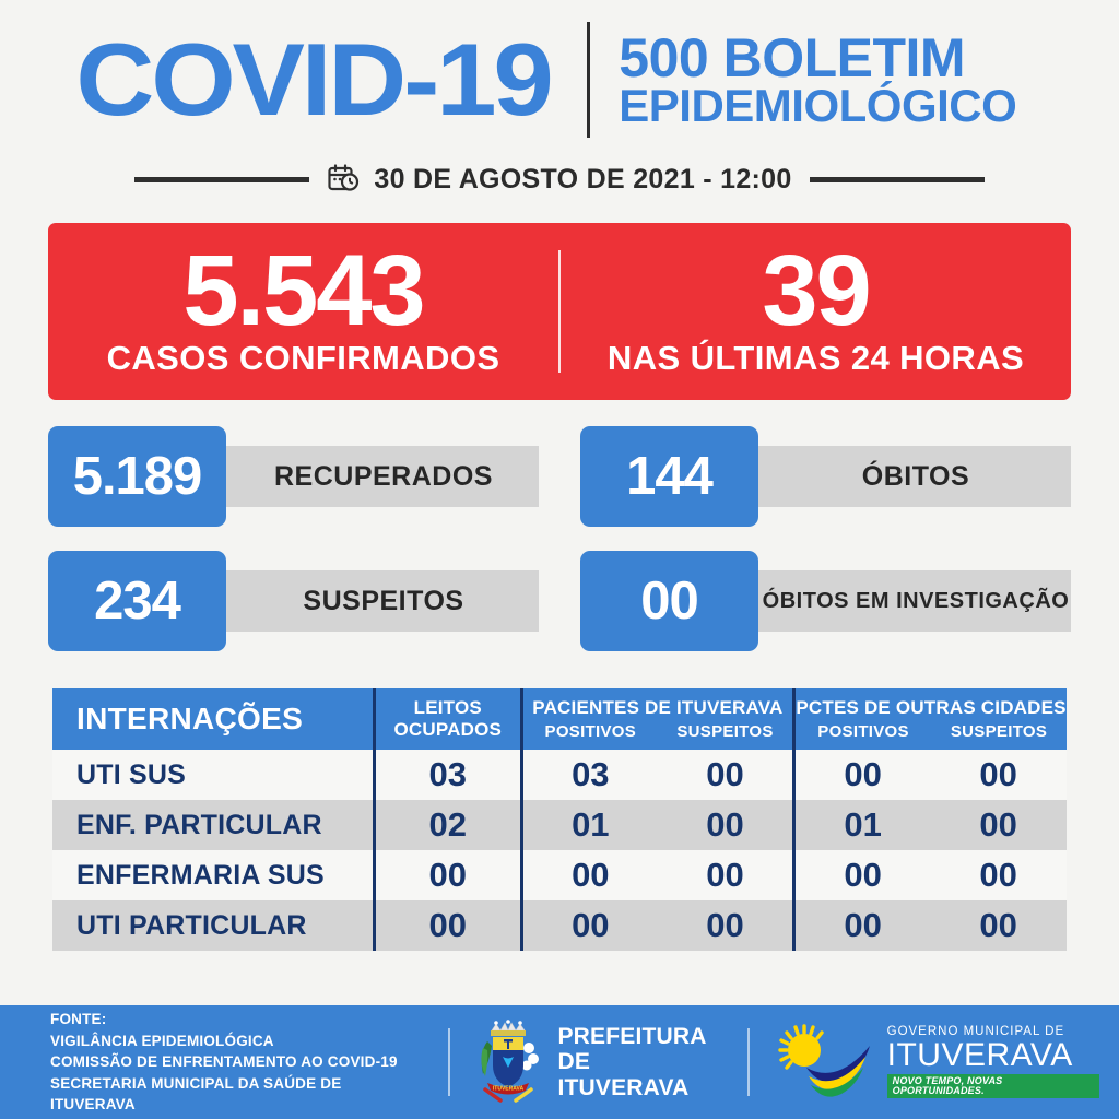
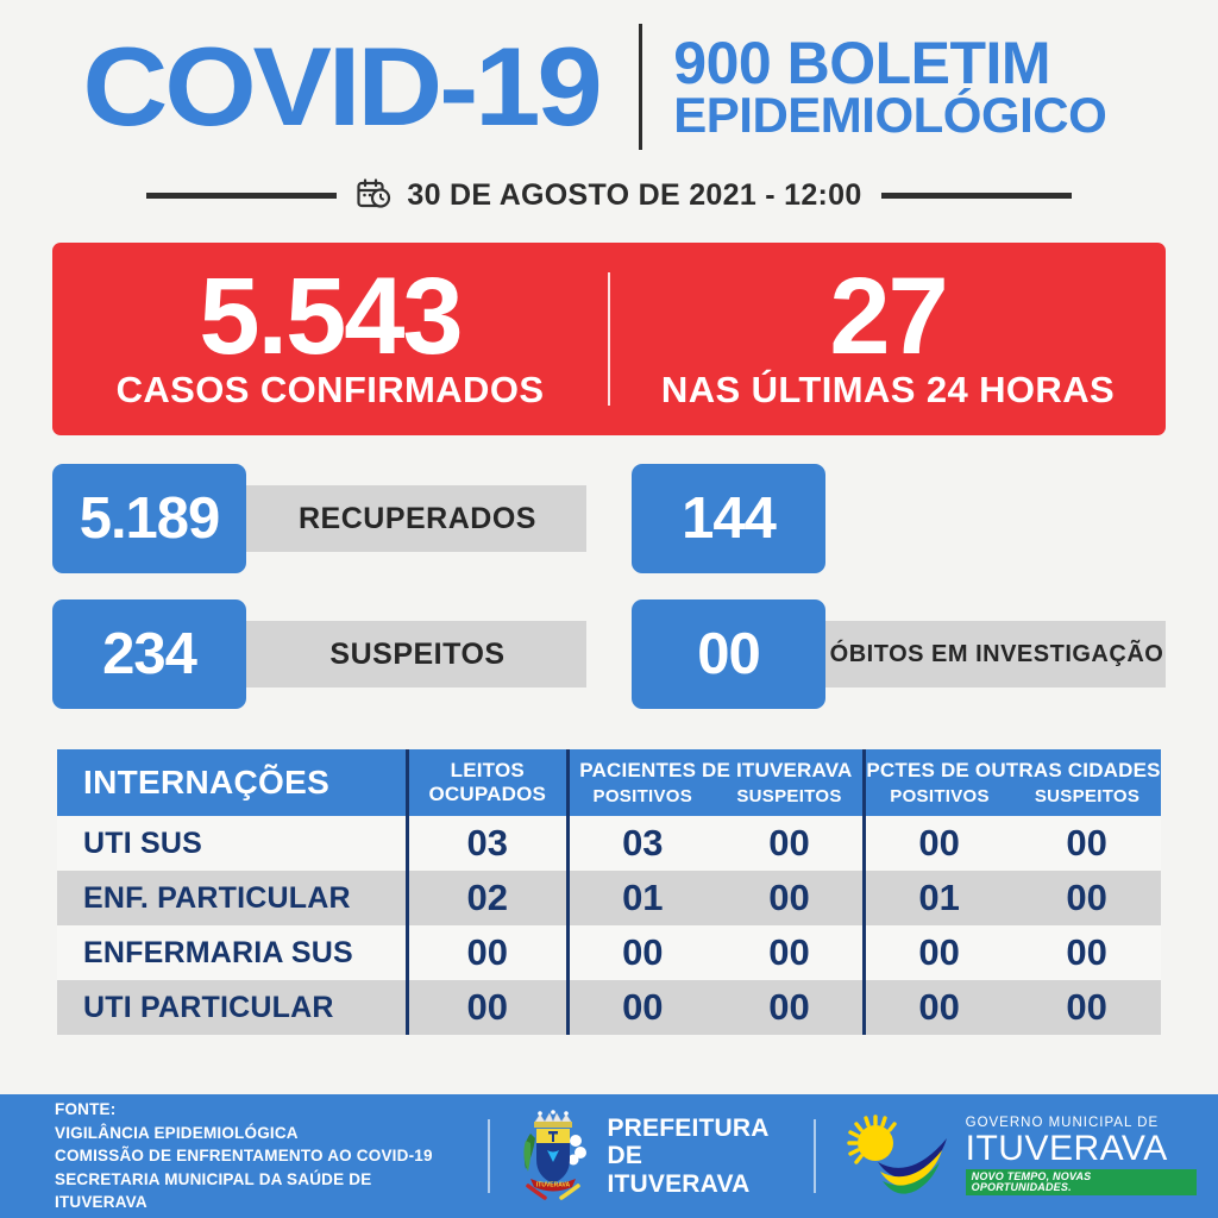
  COVID-19
- 500 BOLETIM
+ 900 BOLETIM
  EPIDEMIOLÓGICO
  30 DE AGOSTO DE 2021 - 12:00
  5.543
  CASOS CONFIRMADOS
- 39
+ 27
  NAS ÚLTIMAS 24 HORAS
  5.189
  RECUPERADOS
  144
- ÓBITOS
  234
  SUSPEITOS
  00
  ÓBITOS EM INVESTIGAÇÃO
  INTERNAÇÕES	LEITOS OCUPADOS	PACIENTES DE ITUVERAVA POSITIVOS SUSPEITOS	PCTES DE OUTRAS CIDADES POSITIVOS SUSPEITOS
  UTI SUS	03	03	00	00	00
  ENF. PARTICULAR	02	01	00	01	00
  ENFERMARIA SUS	00	00	00	00	00
  UTI PARTICULAR	00	00	00	00	00
  FONTE:
  VIGILÂNCIA EPIDEMIOLÓGICA
  COMISSÃO DE ENFRENTAMENTO AO COVID-19
  SECRETARIA MUNICIPAL DA SAÚDE DE ITUVERAVA
  PREFEITURA
  DE ITUVERAVA
  GOVERNO MUNICIPAL DE
  ITUVERAVA
  NOVO TEMPO, NOVAS OPORTUNIDADES.
